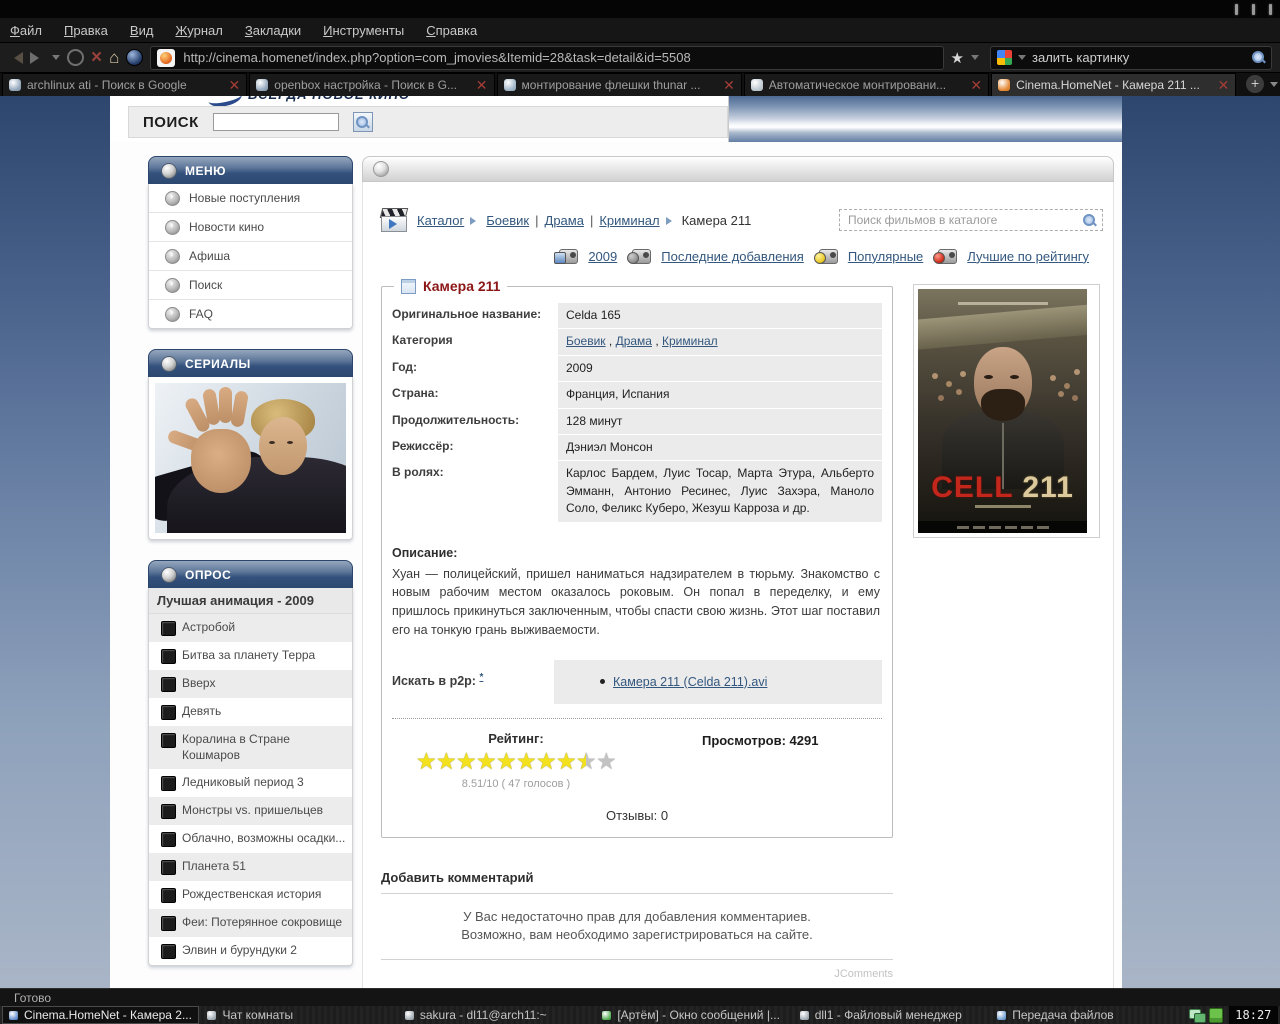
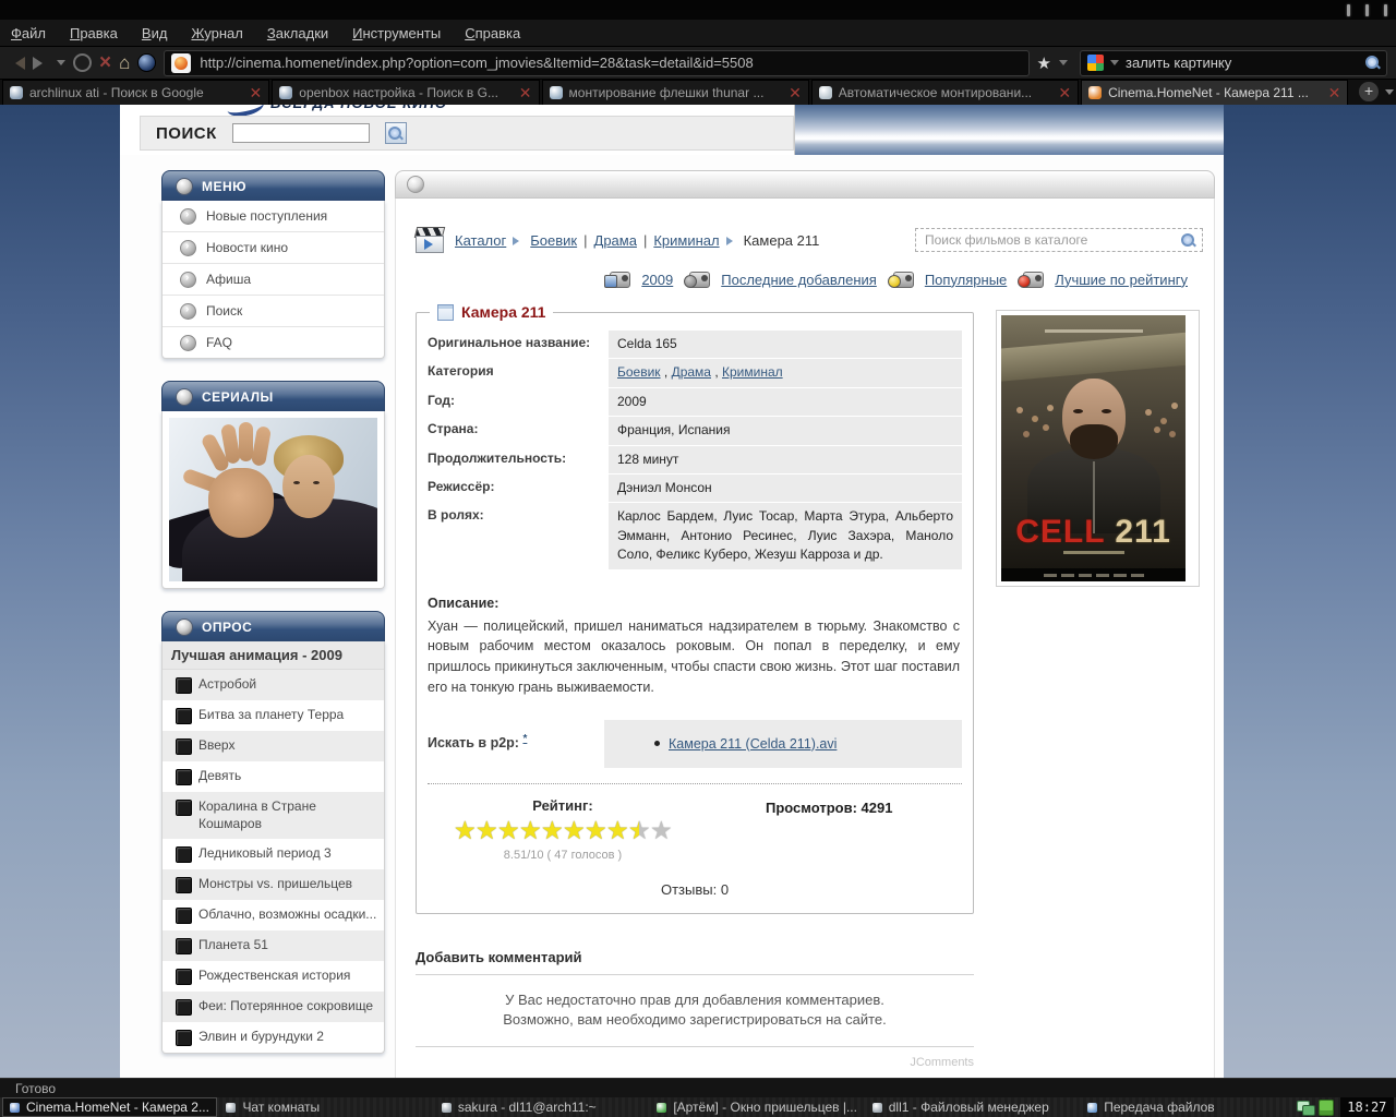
  Файл
  Правка
  Вид
  Журнал
  Закладки
  Инструменты
  Справка
  ×
  ⌂
  http://cinema.homenet/index.php?option=com_jmovies&Itemid=28&task=detail&id=5508
  ★
  залить картинку
  archlinux ati - Поиск в Google
  ✕
  openbox настройка - Поиск в G...
  ✕
  монтирование флешки thunar ...
  ✕
  Автоматическое монтировани...
  ✕
  Cinema.HomeNet - Камера 211 ...
  ✕
  +
  ПОИСК
  МЕНЮ
  Новые поступления
  Новости кино
  Афиша
  Поиск
  FAQ
  СЕРИАЛЫ
  ОПРОС
  Лучшая анимация - 2009
  Астробой
  Битва за планету Терра
  Вверх
  Девять
  Коралина в Стране Кошмаров
  Ледниковый период 3
  Монстры vs. пришельцев
  Облачно, возможны осадки...
  Планета 51
  Рождественская история
  Феи: Потерянное сокровище
  Элвин и бурундуки 2
  Каталог
  Боевик
  |
  Драма
  |
  Криминал
  Камера 211
  Поиск фильмов в каталоге
  2009
  Последние добавления
  Популярные
  Лучшие по рейтингу
  Камера 211
  Оригинальное название:
  Celda 165
  Категория
  Боевик , Драма , Криминал
  Год:
  2009
  Страна:
  Франция, Испания
  Продолжительность:
  128 минут
  Режиссёр:
  Дэниэл Монсон
  В ролях:
  Карлос Бардем, Луис Тосар, Марта Этура, Альберто Эмманн, Антонио Ресинес, Луис Захэра, Маноло Соло, Феликс Куберо, Жезуш Карроза и др.
  Описание:
  Хуан — полицейский, пришел наниматься надзирателем в тюрьму. Знакомство с новым рабочим местом оказалось роковым. Он попал в переделку, и ему пришлось прикинуться заключенным, чтобы спасти свою жизнь. Этот шаг поставил его на тонкую грань выживаемости.
  Искать в p2p: *
  Камера 211 (Celda 211).avi
  Рейтинг:
  ★
  ★
  ★
  ★
  ★
  ★
  ★
  ★
  ★
  ★
  8.51/10 ( 47 голосов )
  Просмотров: 4291
  Отзывы: 0
  CELL 211
  Добавить комментарий
  У Вас недостаточно прав для добавления комментариев.
  Возможно, вам необходимо зарегистрироваться на сайте.
  JComments
  Готово
  Cinema.HomeNet - Камера 2...
  Чат комнаты
  sakura - dl11@arch11:~
- [Артём] - Окно сообщений |...
+ [Артём] - Окно пришельцев |...
  dll1 - Файловый менеджер
  Передача файлов
  18:27
